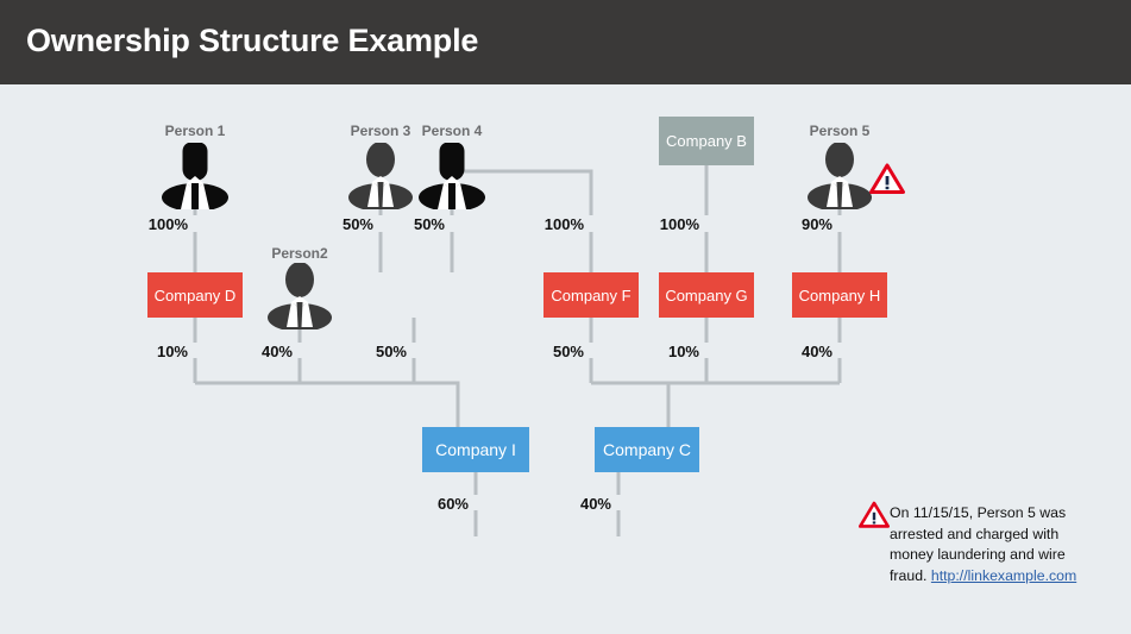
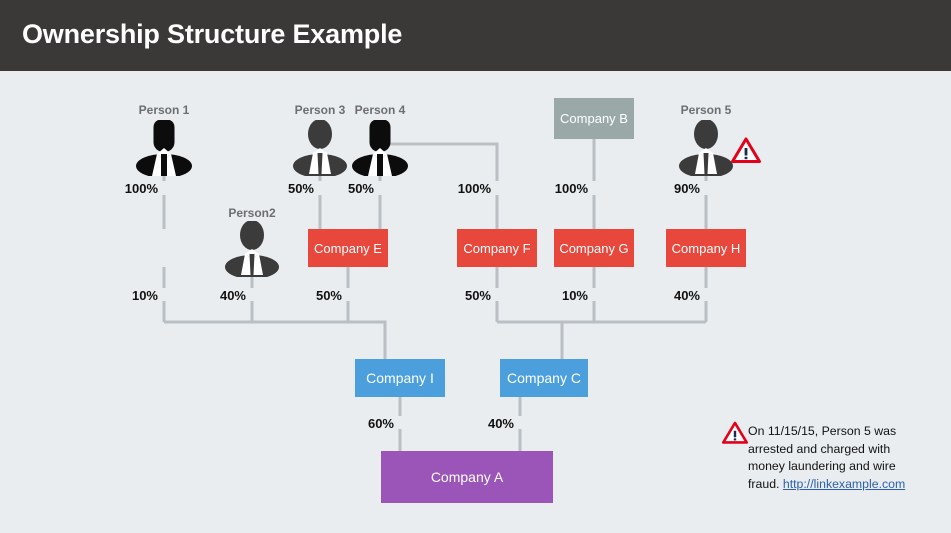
  Ownership Structure Example
  Person 1
  100%
  Person 3
  50%
  Person 4
  50%
  100%
  Company B
  100%
  Person 5
  90%
- Company D
  10%
  Person2
  40%
+ Company E
  50%
  Company F
  50%
  Company G
  10%
  Company H
  40%
  Company I
  60%
  Company C
  40%
+ Company A
  On 11/15/15, Person 5 was arrested and charged with money laundering and wire fraud. http://linkexample.com
